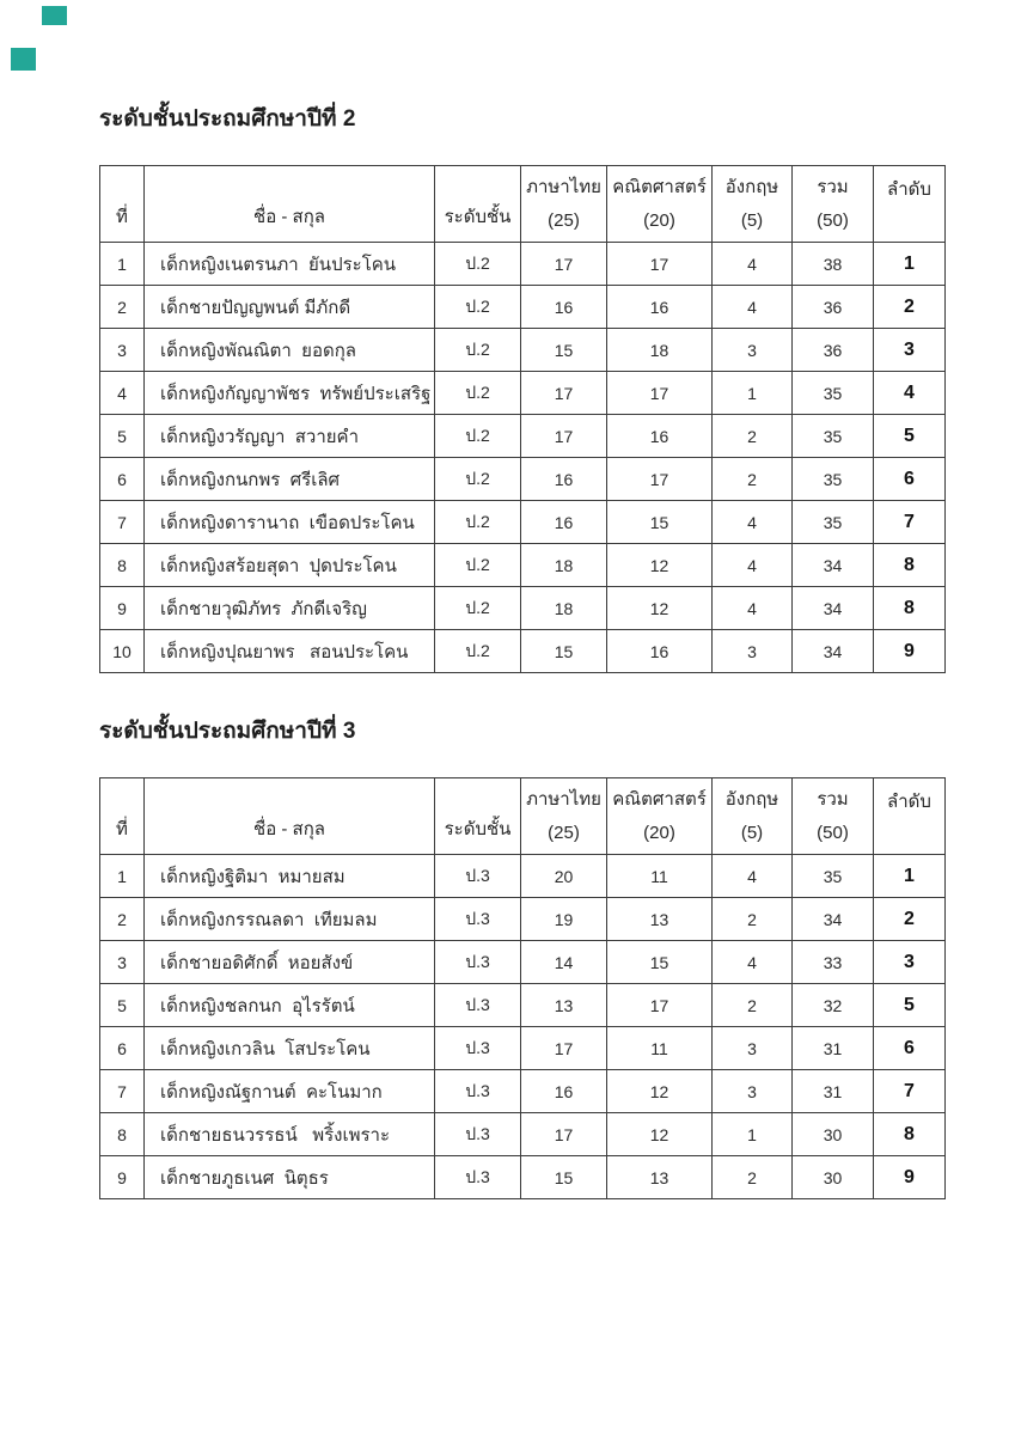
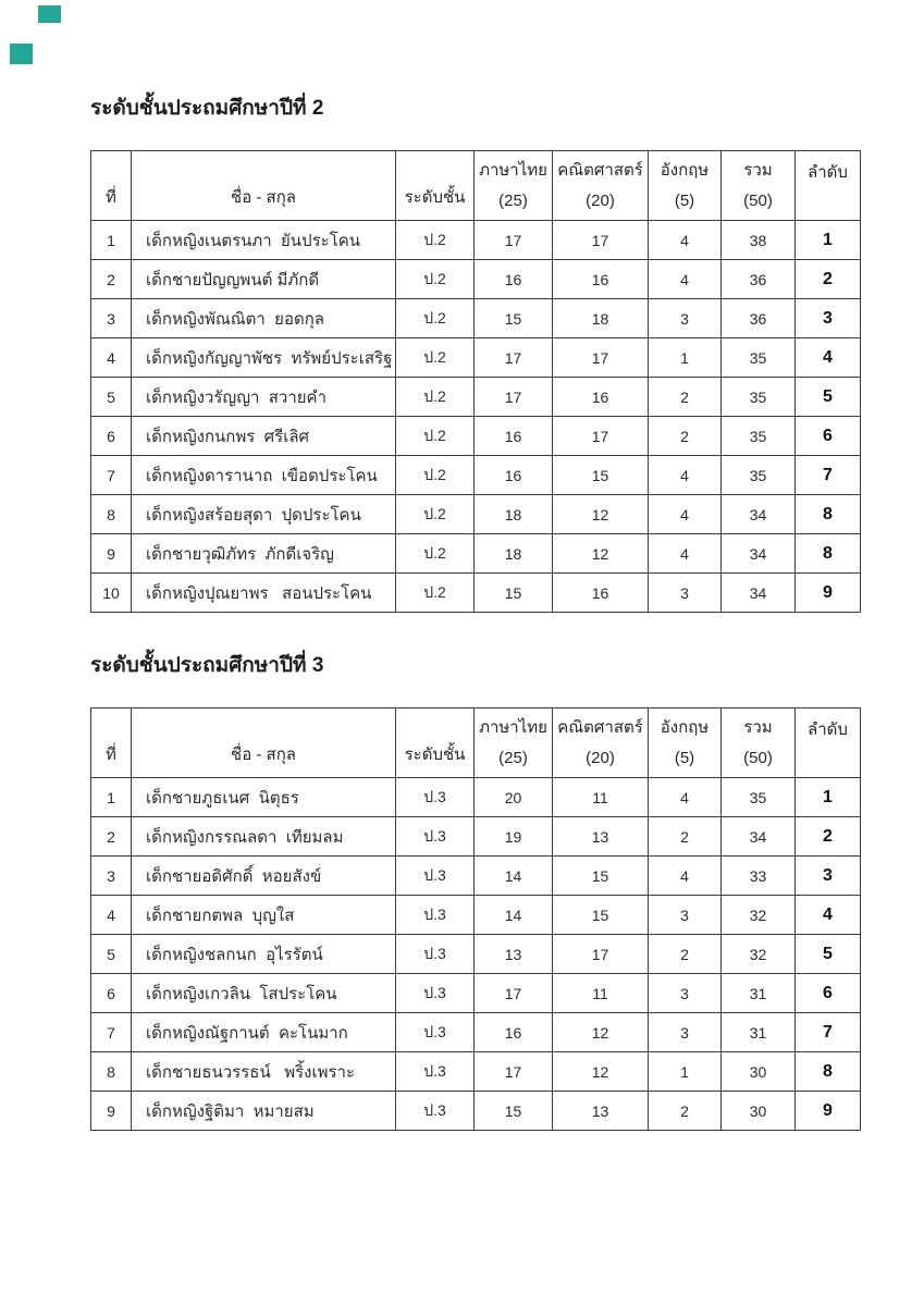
  ระดับชั้นประถมศึกษาปีที่ 2
  ที่	ชื่อ - สกุล	ระดับชั้น	ภาษาไทย (25)	คณิตศาสตร์ (20)	อังกฤษ (5)	รวม (50)	ลำดับ
  1	เด็กหญิงเนตรนภา ยันประโคน	ป.2	17	17	4	38	1
  2	เด็กชายปัญญพนต์ มีภักดี	ป.2	16	16	4	36	2
  3	เด็กหญิงพัณณิตา ยอดกุล	ป.2	15	18	3	36	3
  4	เด็กหญิงกัญญาพัชร ทรัพย์ประเสริฐ	ป.2	17	17	1	35	4
  5	เด็กหญิงวรัญญา สวายคำ	ป.2	17	16	2	35	5
  6	เด็กหญิงกนกพร ศรีเลิศ	ป.2	16	17	2	35	6
  7	เด็กหญิงดารานาถ เขือดประโคน	ป.2	16	15	4	35	7
  8	เด็กหญิงสร้อยสุดา ปุดประโคน	ป.2	18	12	4	34	8
  9	เด็กชายวุฒิภัทร ภักดีเจริญ	ป.2	18	12	4	34	8
  10	เด็กหญิงปุณยาพร สอนประโคน	ป.2	15	16	3	34	9
  ระดับชั้นประถมศึกษาปีที่ 3
  ที่	ชื่อ - สกุล	ระดับชั้น	ภาษาไทย (25)	คณิตศาสตร์ (20)	อังกฤษ (5)	รวม (50)	ลำดับ
- 1	เด็กหญิงฐิติมา หมายสม	ป.3	20	11	4	35	1
+ 1	เด็กชายภูธเนศ นิตุธร	ป.3	20	11	4	35	1
  2	เด็กหญิงกรรณลดา เทียมลม	ป.3	19	13	2	34	2
  3	เด็กชายอดิศักดิ์ หอยสังข์	ป.3	14	15	4	33	3
+ 4	เด็กชายกตพล บุญใส	ป.3	14	15	3	32	4
  5	เด็กหญิงชลกนก อุไรรัตน์	ป.3	13	17	2	32	5
  6	เด็กหญิงเกวลิน โสประโคน	ป.3	17	11	3	31	6
  7	เด็กหญิงณัฐกานต์ คะโนมาก	ป.3	16	12	3	31	7
  8	เด็กชายธนวรรธน์ พริ้งเพราะ	ป.3	17	12	1	30	8
- 9	เด็กชายภูธเนศ นิตุธร	ป.3	15	13	2	30	9
+ 9	เด็กหญิงฐิติมา หมายสม	ป.3	15	13	2	30	9
